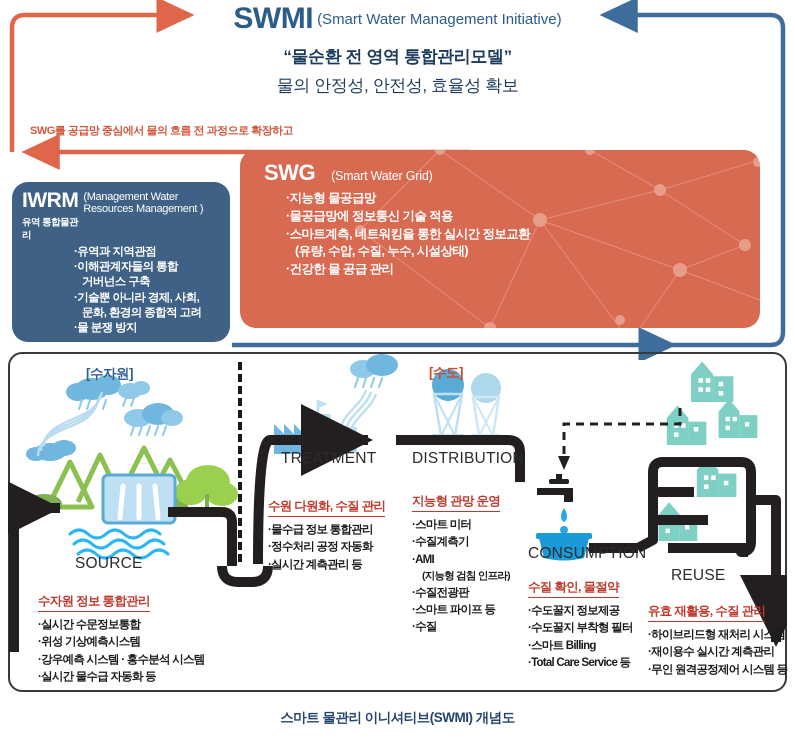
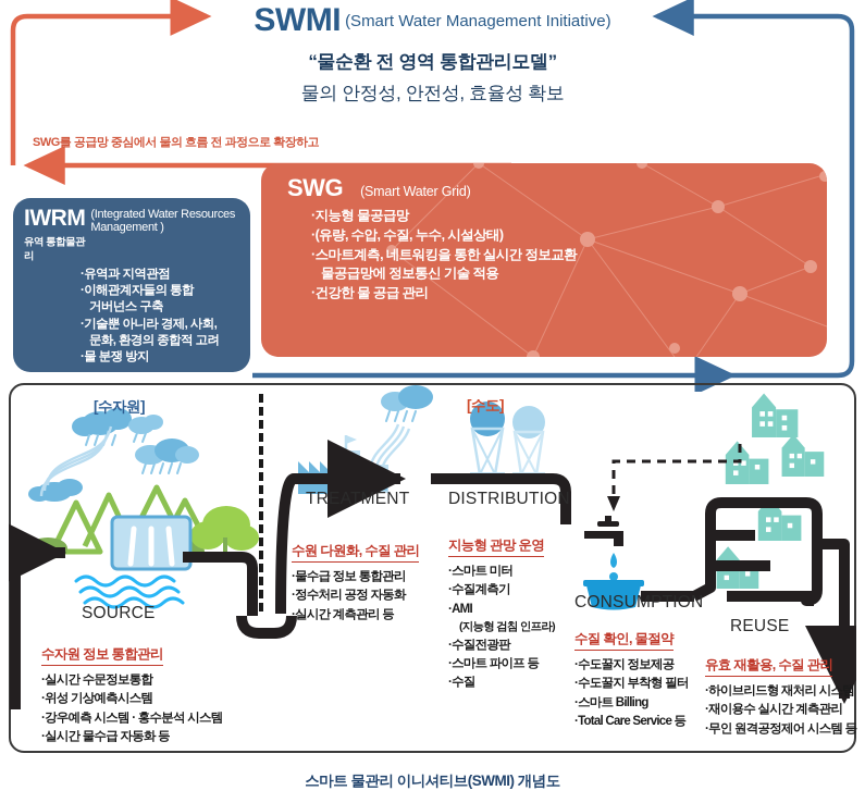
  SWMI (Smart Water Management Initiative)
  “물순환 전 영역 통합관리모델”
  물의 안정성, 안전성, 효율성 확보
  SWG를 공급망 중심에서 물의 흐름 전 과정으로 확장하고
  IWRM
  유역 통합물관리
- (Management Water Resources Management )
+ (Integrated Water Resources Management )
  유역과 지역관점
  이해관계자들의 통합
  거버넌스 구축
  기술뿐 아니라 경제, 사회,
  문화, 환경의 종합적 고려
  물 분쟁 방지
  SWG
  (Smart Water Grid)
  지능형 물공급망
- 물공급망에 정보통신 기술 적용
+ (유량, 수압, 수질, 누수, 시설상태)
  스마트계측, 네트워킹을 통한 실시간 정보교환
- (유량, 수압, 수질, 누수, 시설상태)
+ 물공급망에 정보통신 기술 적용
  건강한 물 공급 관리
  [수자원]
  [수도]
  SOURCE
  TREATMENT
  DISTRIBUTION
  CONSUMPTION
  REUSE
  수자원 정보 통합관리
  실시간 수문정보통합
  위성 기상예측시스템
  강우예측 시스템 · 홍수분석 시스템
  실시간 물수급 자동화 등
  수원 다원화, 수질 관리
  물수급 정보 통합관리
  정수처리 공정 자동화
  실시간 계측관리 등
  지능형 관망 운영
  스마트 미터
  수질계측기
  AMI
  (지능형 검침 인프라)
  수질전광판
  스마트 파이프 등
  수질
  수질 확인, 물절약
  수도꿀지 정보제공
  수도꿀지 부착형 필터
  스마트 Billing
  Total Care Service 등
  유효 재활용, 수질 관리
  하이브리드형 재처리 시스템
  재이용수 실시간 계측관리
  무인 원격공정제어 시스템 등
  스마트 물관리 이니셔티브(SWMI) 개념도
